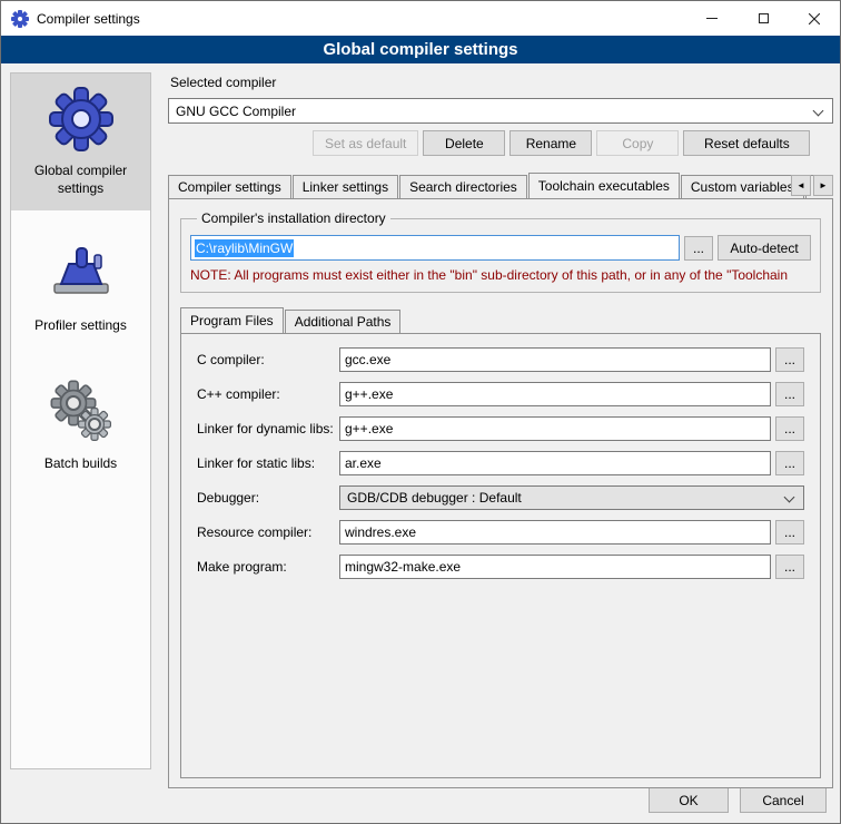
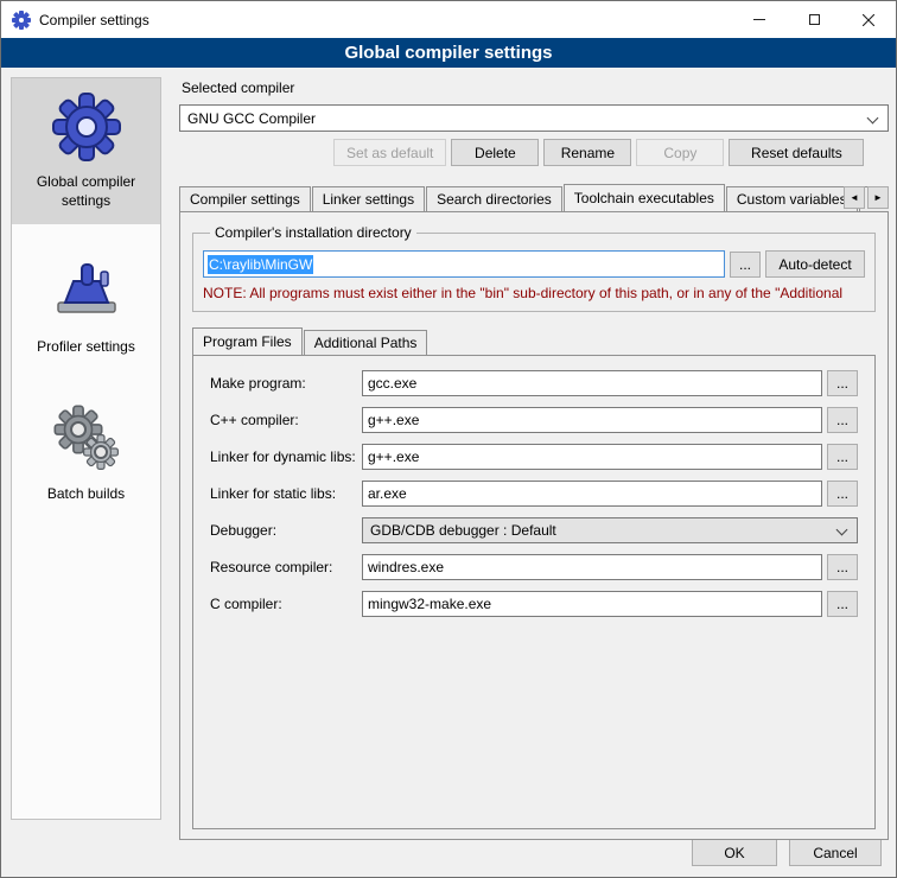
  Compiler settings
  Global compiler settings
  Global compiler settings
  Profiler settings
  Batch builds
  Selected compiler
  GNU GCC Compiler
  Set as default
  Delete
  Rename
  Copy
  Reset defaults
  Compiler settings
  Linker settings
  Search directories
  Toolchain executables
  Custom variable
  ◄
  ►
  Compiler's installation directory
  C:\raylib\MinGW
  ...
  Auto-detect
- NOTE: All programs must exist either in the "bin" sub-directory of this path, or in any of the "Toolchain
+ NOTE: All programs must exist either in the "bin" sub-directory of this path, or in any of the "Additional
  Program Files
  Additional Paths
- C compiler:
+ Make program:
  gcc.exe
  ...
  C++ compiler:
  g++.exe
  ...
  Linker for dynamic libs:
  g++.exe
  ...
  Linker for static libs:
  ar.exe
  ...
  Debugger:
  GDB/CDB debugger : Default
  Resource compiler:
  windres.exe
  ...
- Make program:
+ C compiler:
  mingw32-make.exe
  ...
  OK
  Cancel
